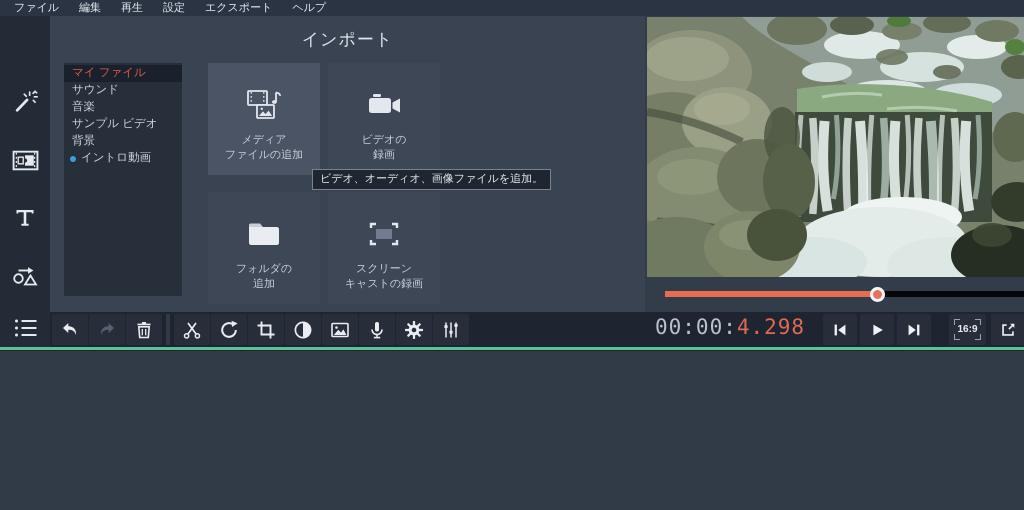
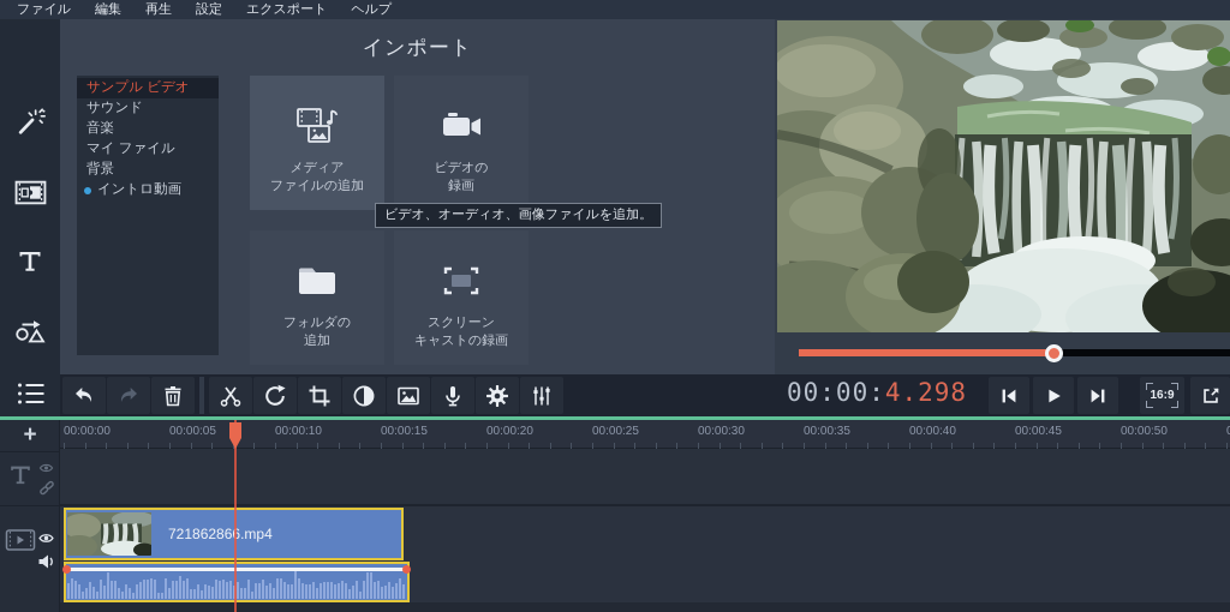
  ファイル
  編集
  再生
  設定
  エクスポート
  ヘルプ
  インポート
- マイ ファイル
+ サンプル ビデオ
  サウンド
  音楽
- サンプル ビデオ
+ マイ ファイル
  背景
  イントロ動画
  メディア
  ファイルの追加
  ビデオの
  録画
  フォルダの
  追加
  スクリーン
  キャストの録画
  ビデオ、オーディオ、画像ファイルを追加。
  00:00:4.298
  16:9
+ 00:00:00
+ 00:00:05
+ 00:00:10
+ 00:00:15
+ 00:00:20
+ 00:00:25
+ 00:00:30
+ 00:00:35
+ 00:00:40
+ 00:00:45
+ 00:00:50
+ 721862866.mp4
+ +
